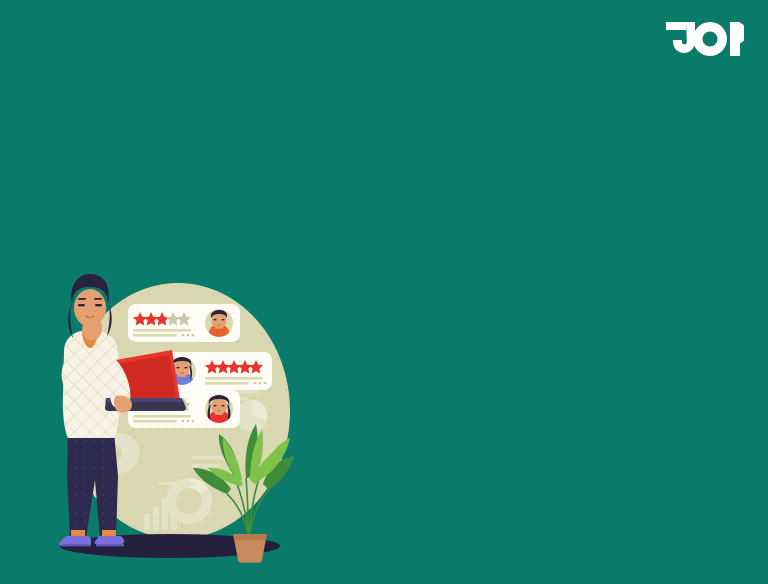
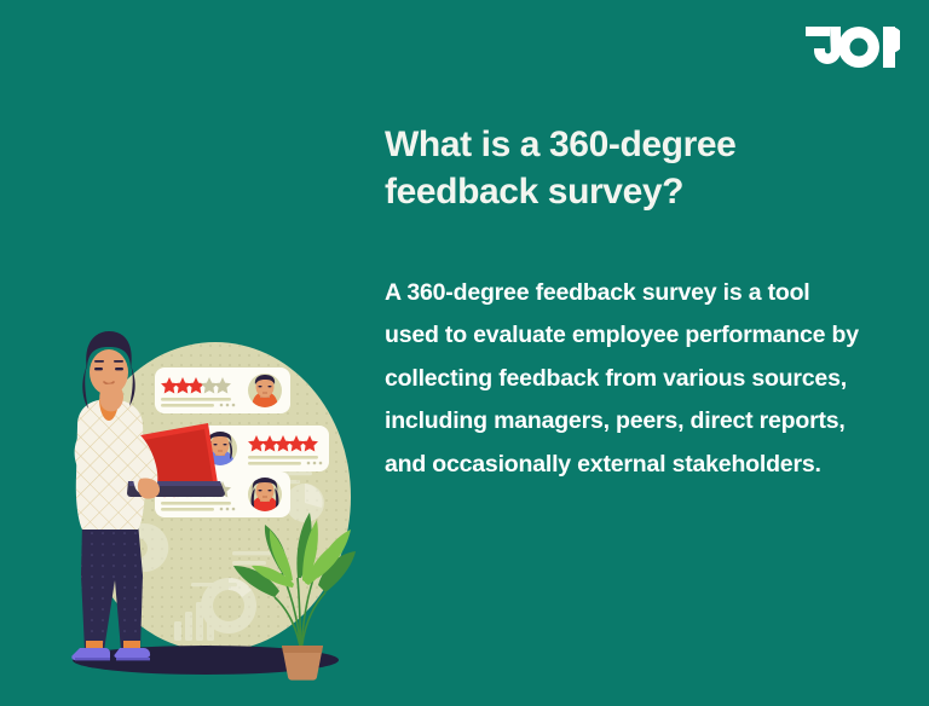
+ What is a 360-degree
+ feedback survey?
+ A 360-degree feedback survey is a tool used to evaluate employee performance by collecting feedback from various sources, including managers, peers, direct reports, and occasionally external stakeholders.
